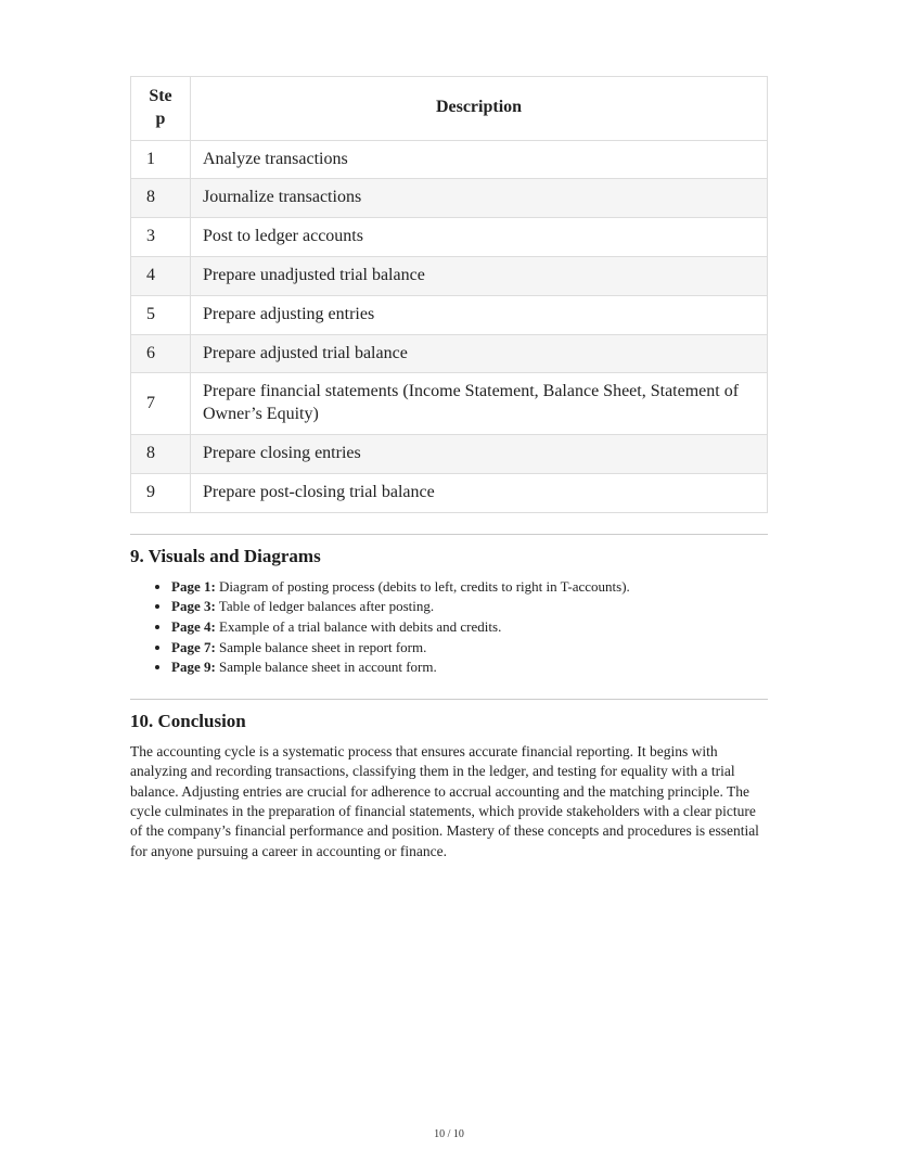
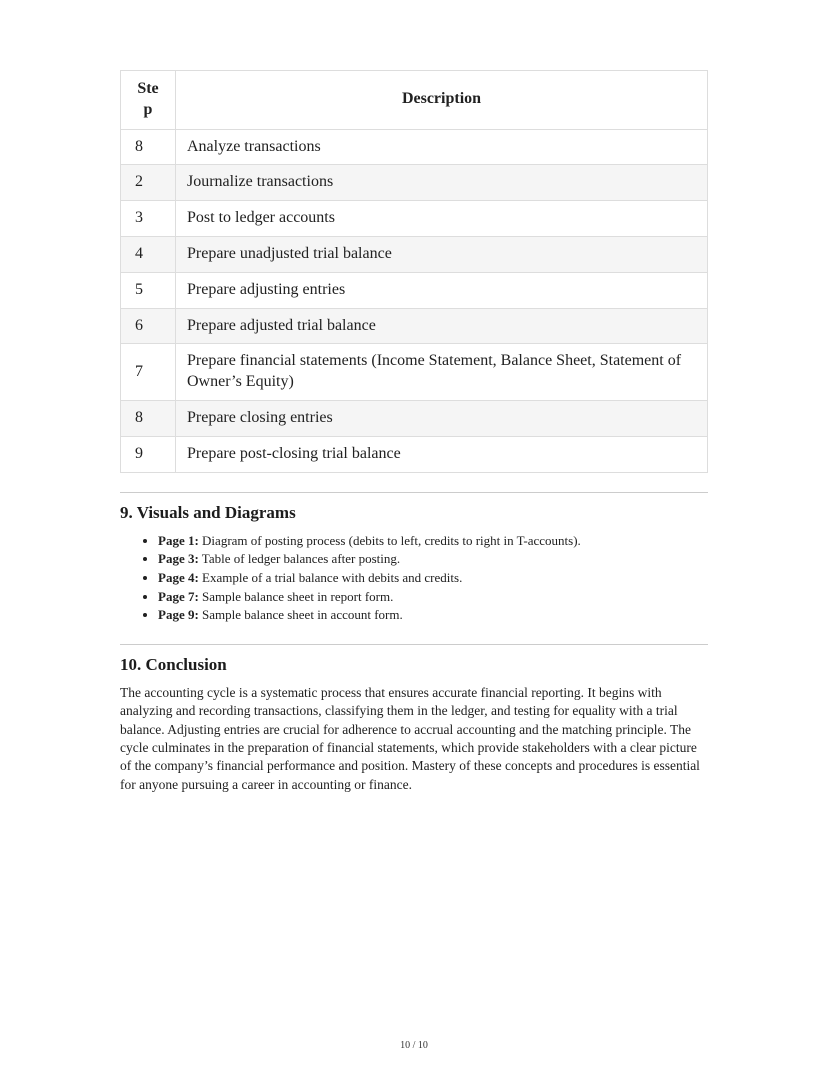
  Step	Description
- 1	Analyze transactions
+ 8	Analyze transactions
- 8	Journalize transactions
+ 2	Journalize transactions
  3	Post to ledger accounts
  4	Prepare unadjusted trial balance
  5	Prepare adjusting entries
  6	Prepare adjusted trial balance
  7	Prepare financial statements (Income Statement, Balance Sheet, Statement of Owner’s Equity)
  8	Prepare closing entries
  9	Prepare post-closing trial balance
  9. Visuals and Diagrams
  Page 1: Diagram of posting process (debits to left, credits to right in T-accounts).
  Page 3: Table of ledger balances after posting.
  Page 4: Example of a trial balance with debits and credits.
  Page 7: Sample balance sheet in report form.
  Page 9: Sample balance sheet in account form.
  10. Conclusion
  The accounting cycle is a systematic process that ensures accurate financial reporting. It begins with analyzing and recording transactions, classifying them in the ledger, and testing for equality with a trial balance. Adjusting entries are crucial for adherence to accrual accounting and the matching principle. The cycle culminates in the preparation of financial statements, which provide stakeholders with a clear picture of the company’s financial performance and position. Mastery of these concepts and procedures is essential for anyone pursuing a career in accounting or finance.
  10 / 10
